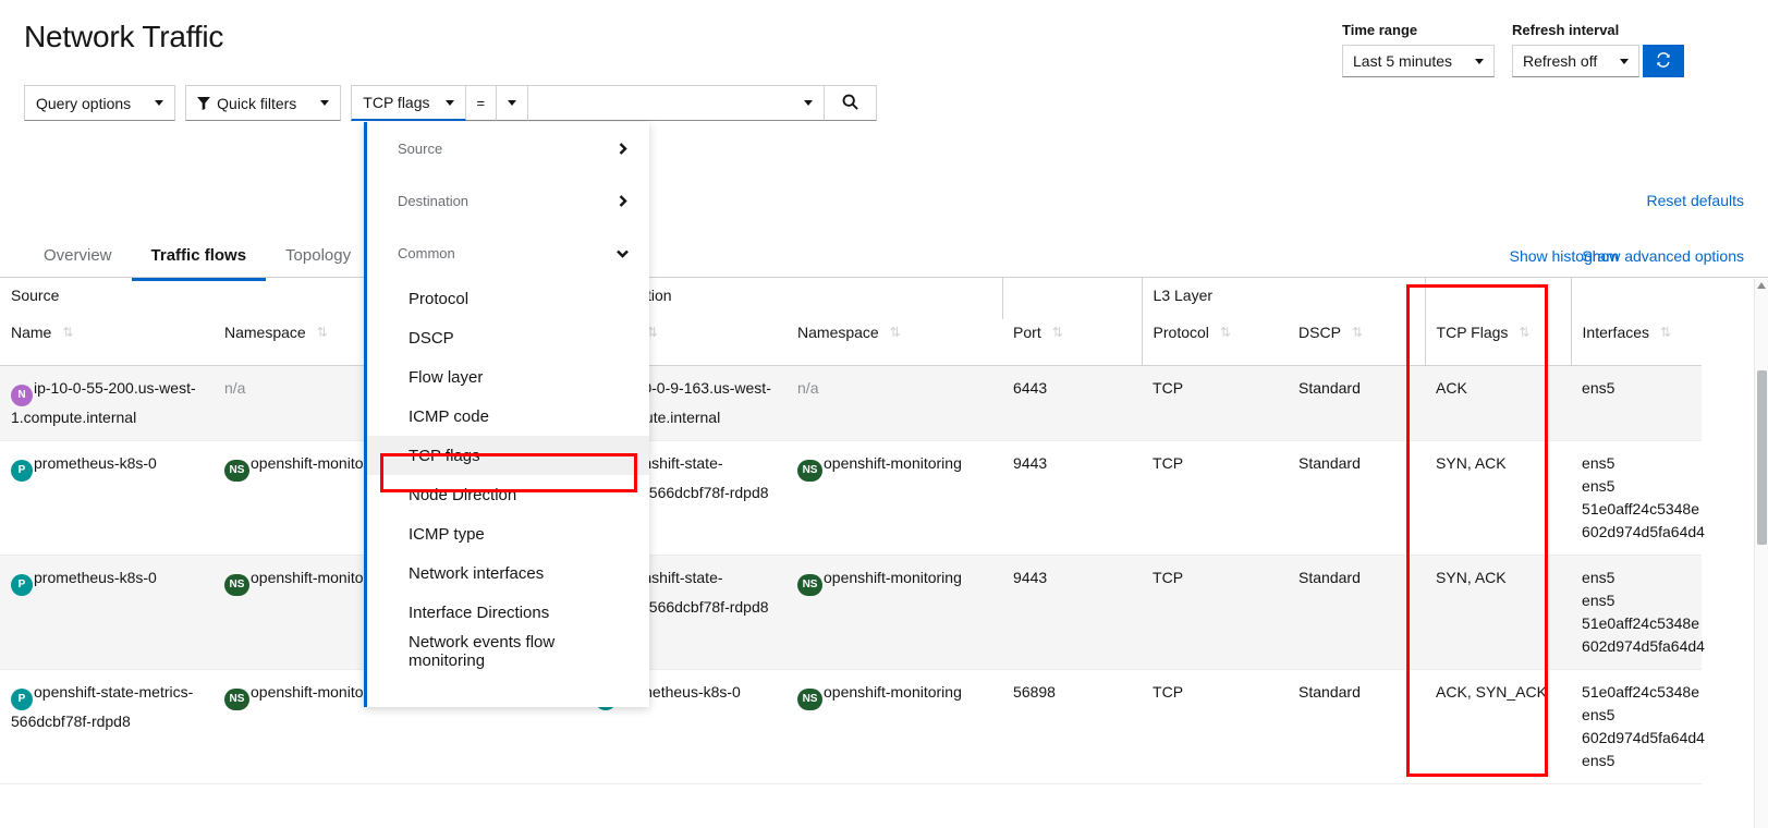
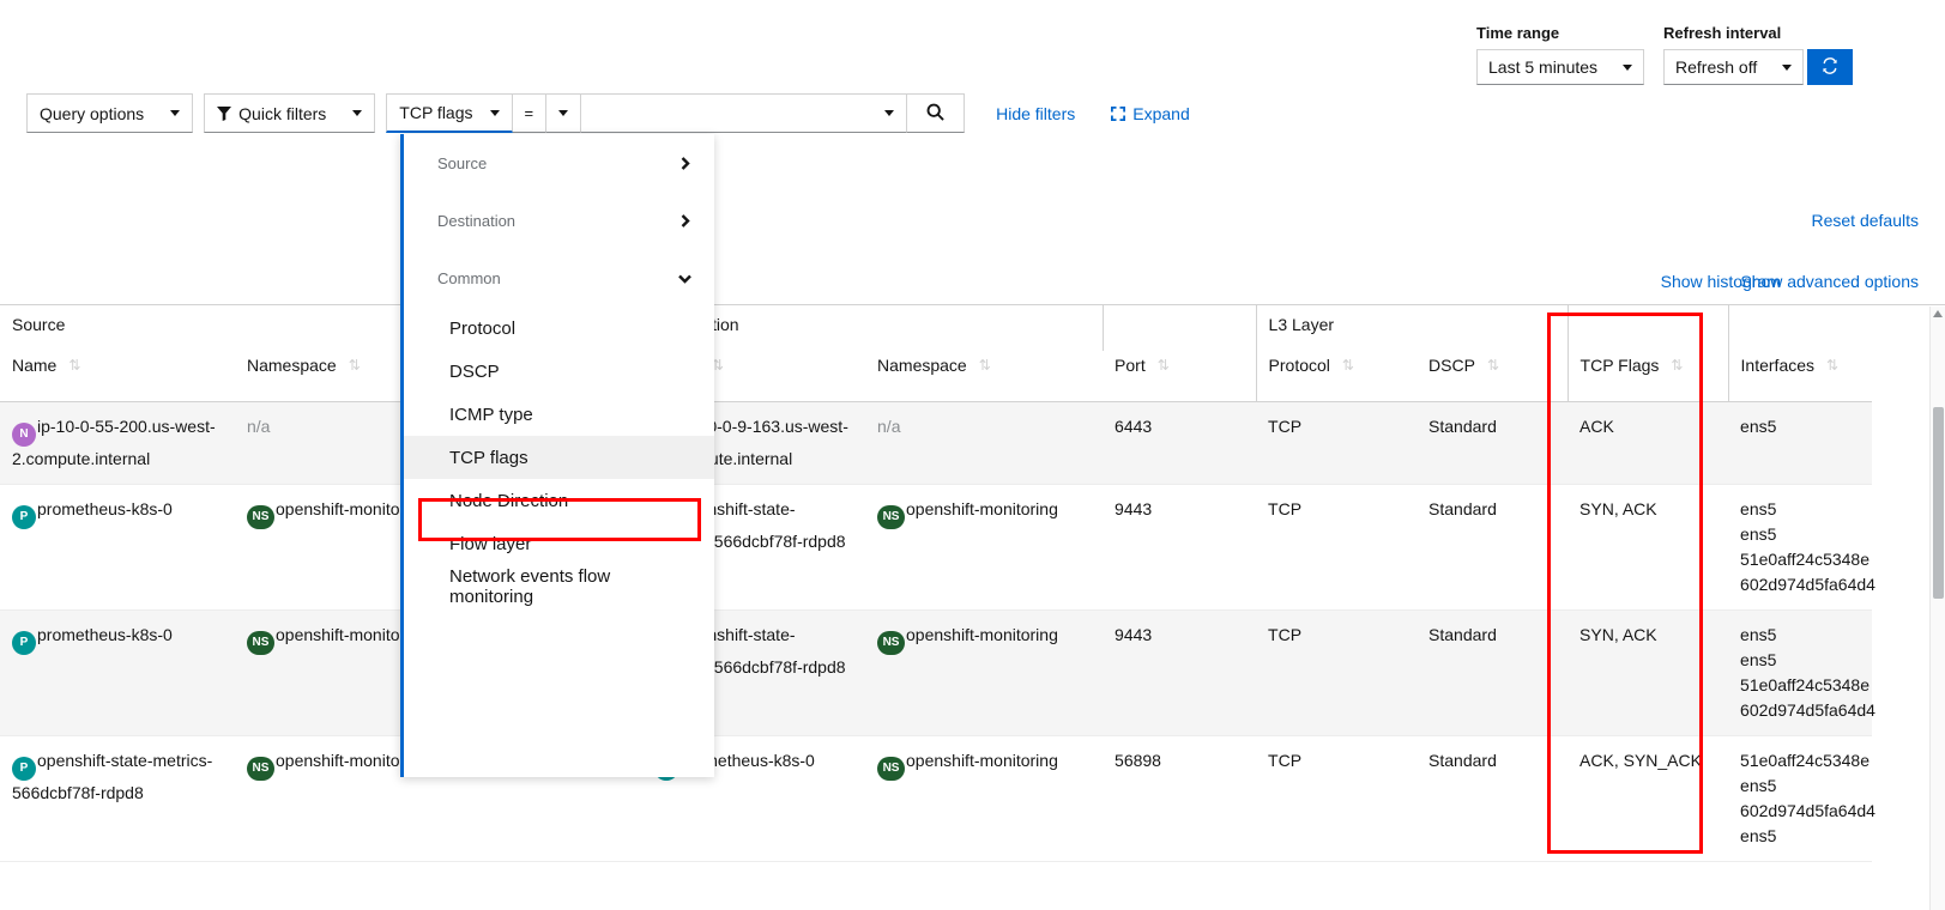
- Network Traffic
  Time range
  Last 5 minutes
  Refresh interval
  Refresh off
  Query options
  Quick filters
  TCP flags
  =
+ Hide filters
+ Expand
  Reset defaults
  Show histogram
  Show advanced options
- Overview
- Traffic flows
- Topology
  Name ⇅	Namespace ⇅	⇅	Namespace ⇅	Port ⇅	Protocol ⇅	DSCP ⇅	TCP Flags ⇅	Interfaces ⇅
- Nip-10-0-55-200.us-west-1.compute.internal	n/a	-0-9-163.us-west-te.internal	n/a	6443	TCP	Standard	ACK	ens5
+ Nip-10-0-55-200.us-west-2.compute.internal	n/a	-0-9-163.us-west-te.internal	n/a	6443	TCP	Standard	ACK	ens5
  Pprometheus-k8s-0	NSopenshift-monito	shift-state-566dcbf78f-rdpd8	NSopenshift-monitoring	9443	TCP	Standard	SYN, ACK	ens5ens551e0aff24c5348e602d974d5fa64d4
  Pprometheus-k8s-0	NSopenshift-monito	shift-state-566dcbf78f-rdpd8	NSopenshift-monitoring	9443	TCP	Standard	SYN, ACK	ens5ens551e0aff24c5348e602d974d5fa64d4
  Popenshift-state-metrics-566dcbf78f-rdpd8	NSopenshift-monito	etheus-k8s-0	NSopenshift-monitoring	56898	TCP	Standard	ACK, SYN_ACK	51e0aff24c5348eens5602d974d5fa64d4ens5
  Source
  Destination
  Common
  Protocol
  DSCP
- Flow layer
+ ICMP type
- ICMP code
  TCP flags
  Node Direction
- ICMP type
+ Flow layer
- Network interfaces
- Interface Directions
  Network events flow monitoring
